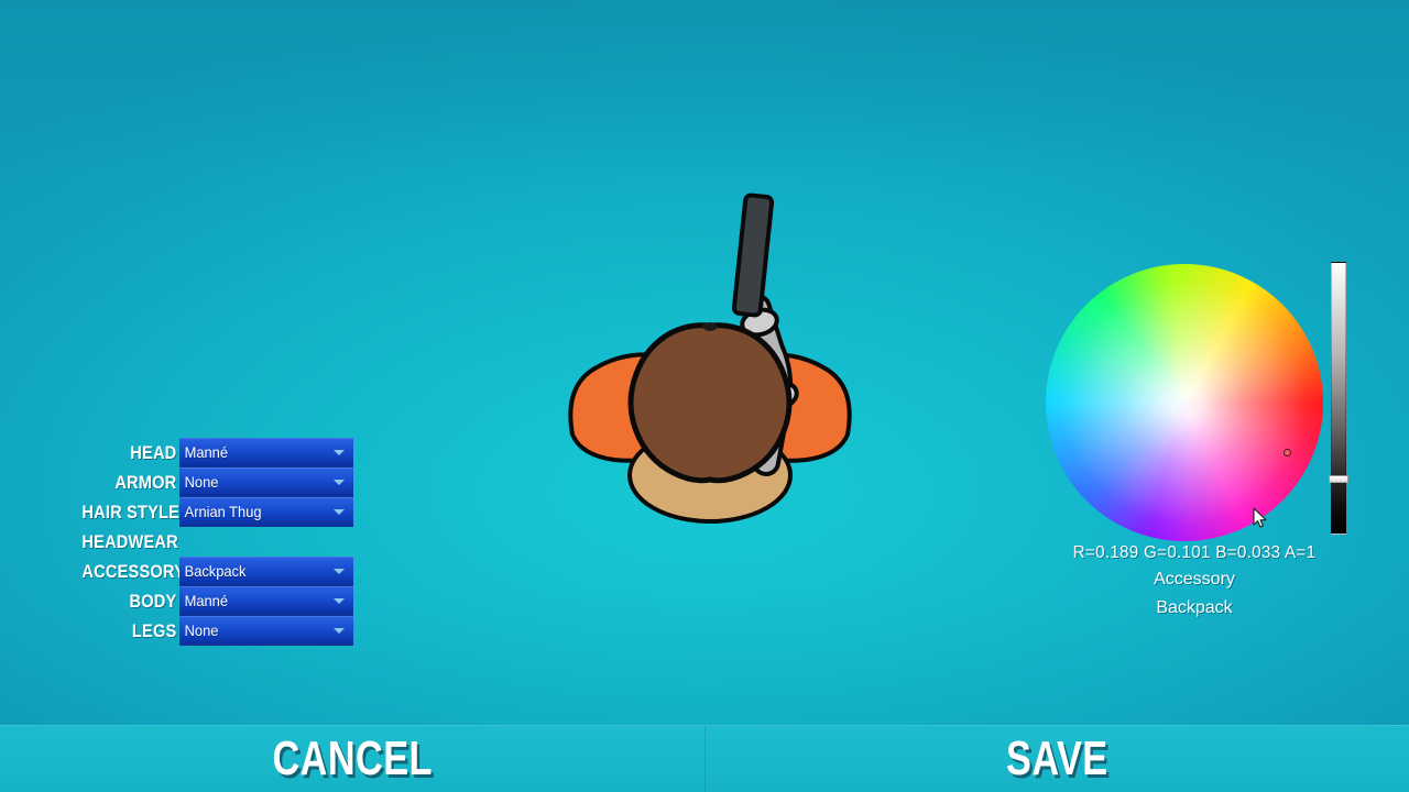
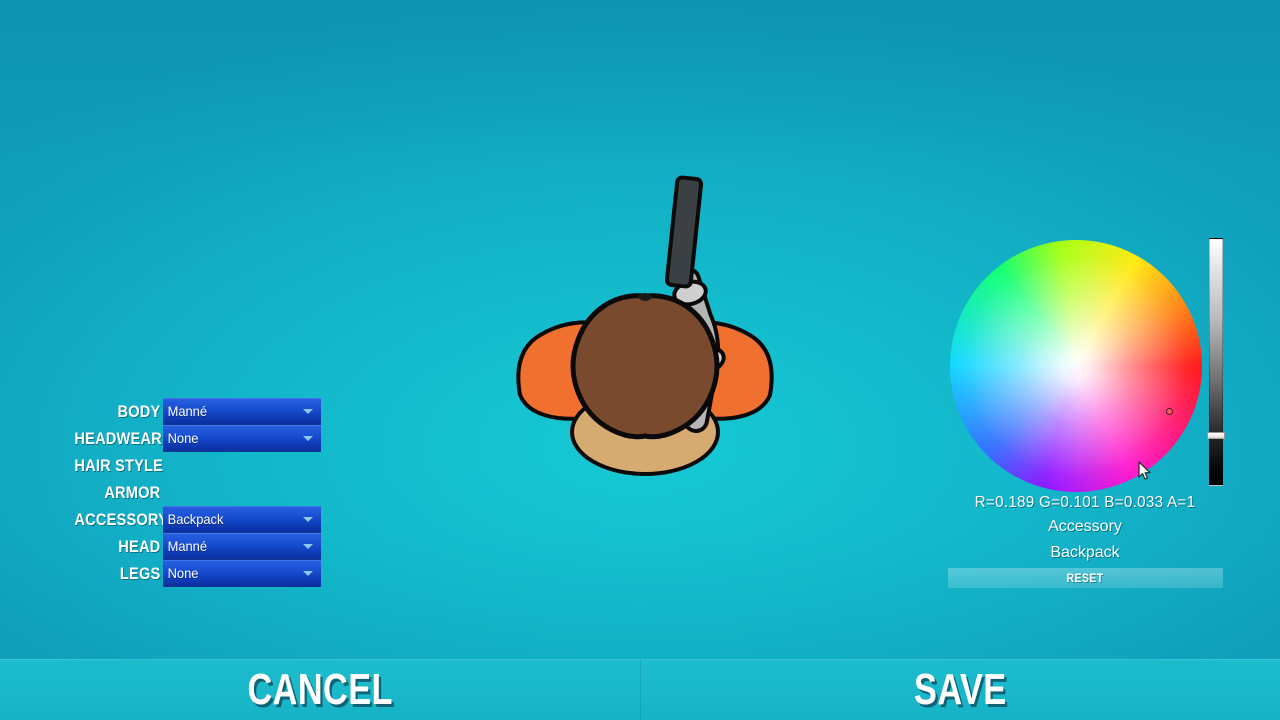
- HEAD
+ BODY
  Manné
- ARMOR
+ HEADWEAR
  None
  HAIR STYLE
- Arnian Thug
- HEADWEAR
+ ARMOR
  ACCESSOR
  Backpack
- BODY
+ HEAD
  Manné
  LEGS
  None
  R=0.189 G=0.101 B=0.033 A=1
  Accessory
  Backpack
+ RESET
  CANCEL
  SAVE
